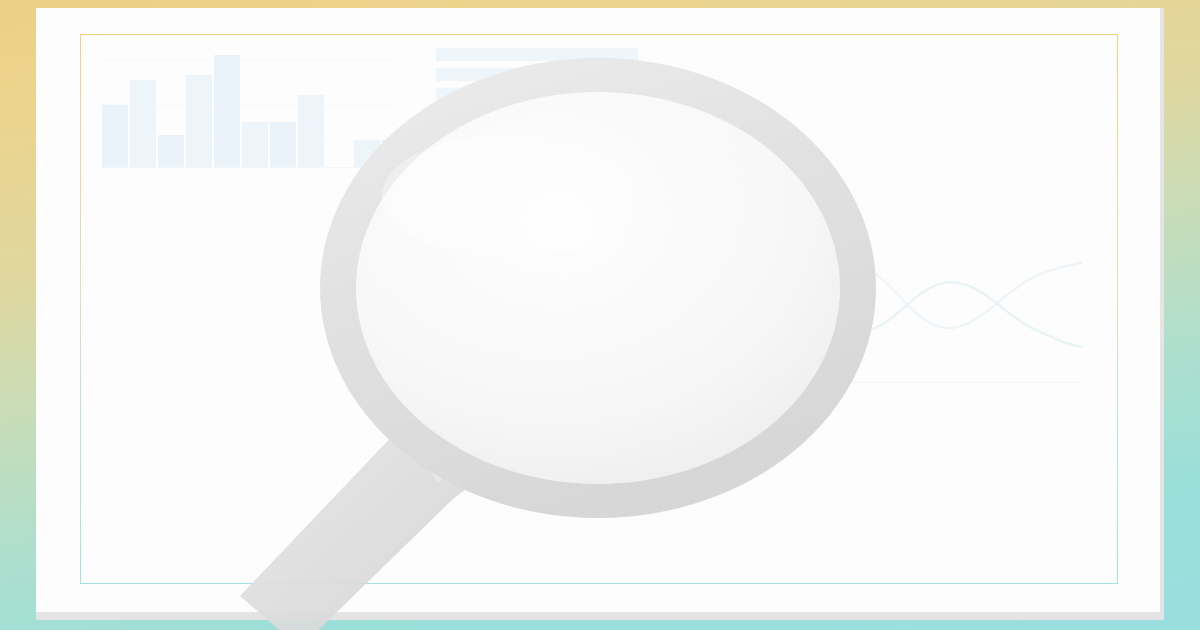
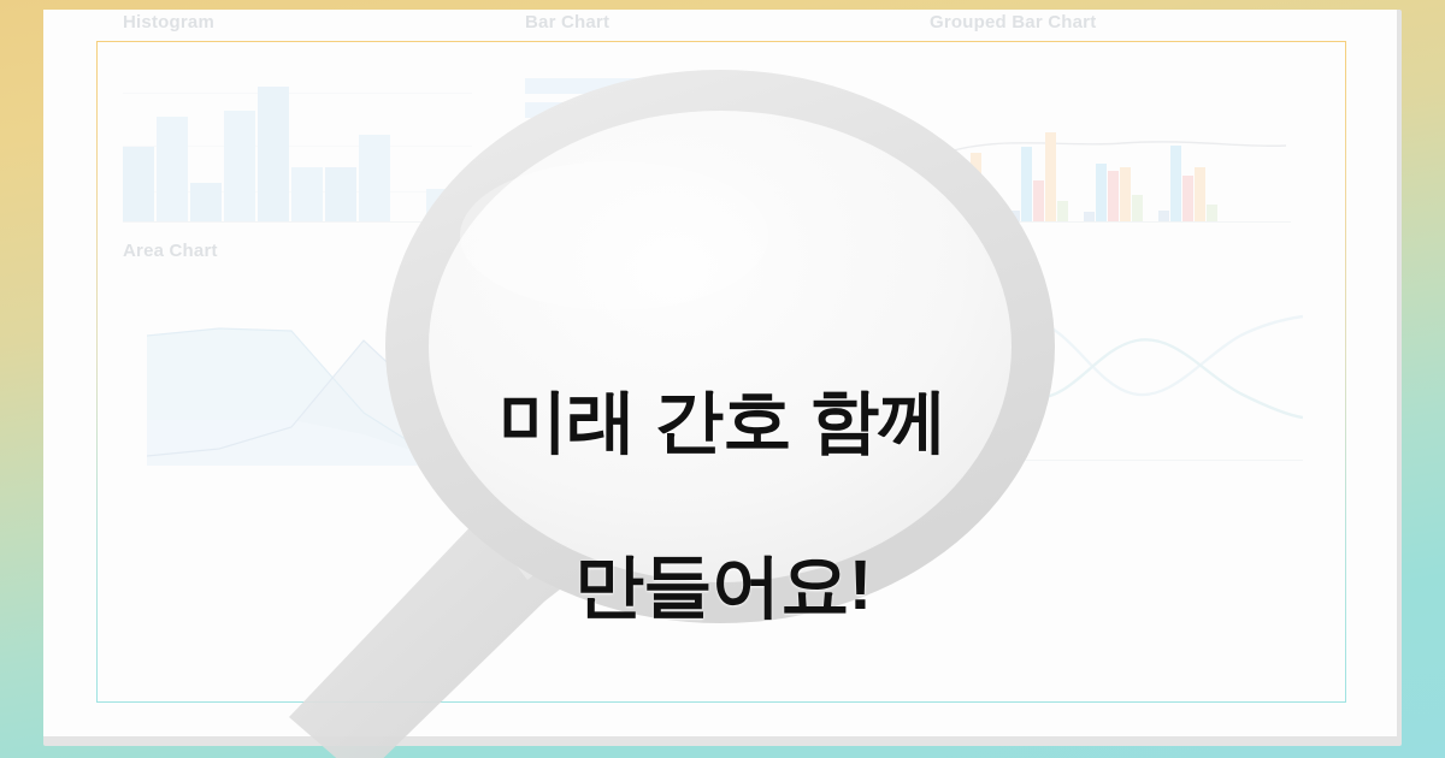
+ Histogram
+ Bar Chart
+ Grouped Bar Chart
+ Area Chart
+ 미래 간호 함께
+ 만들어요!
